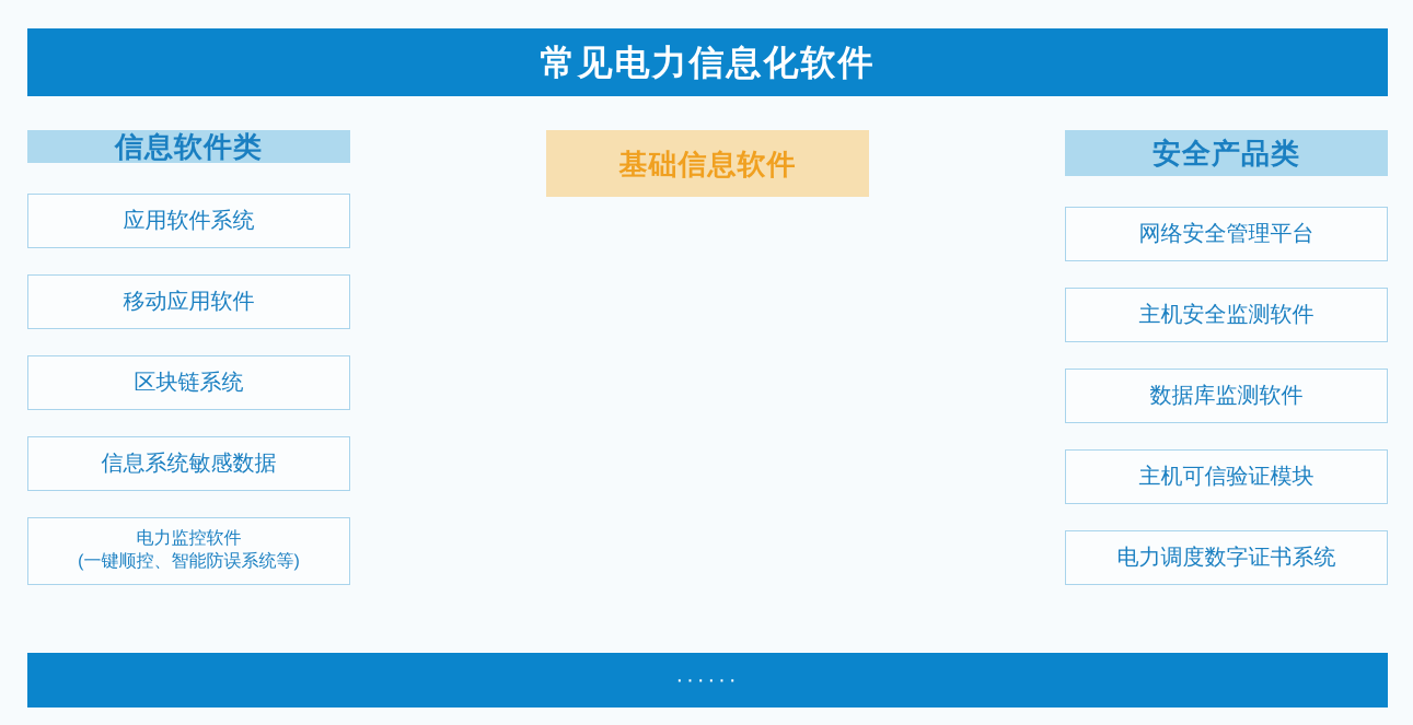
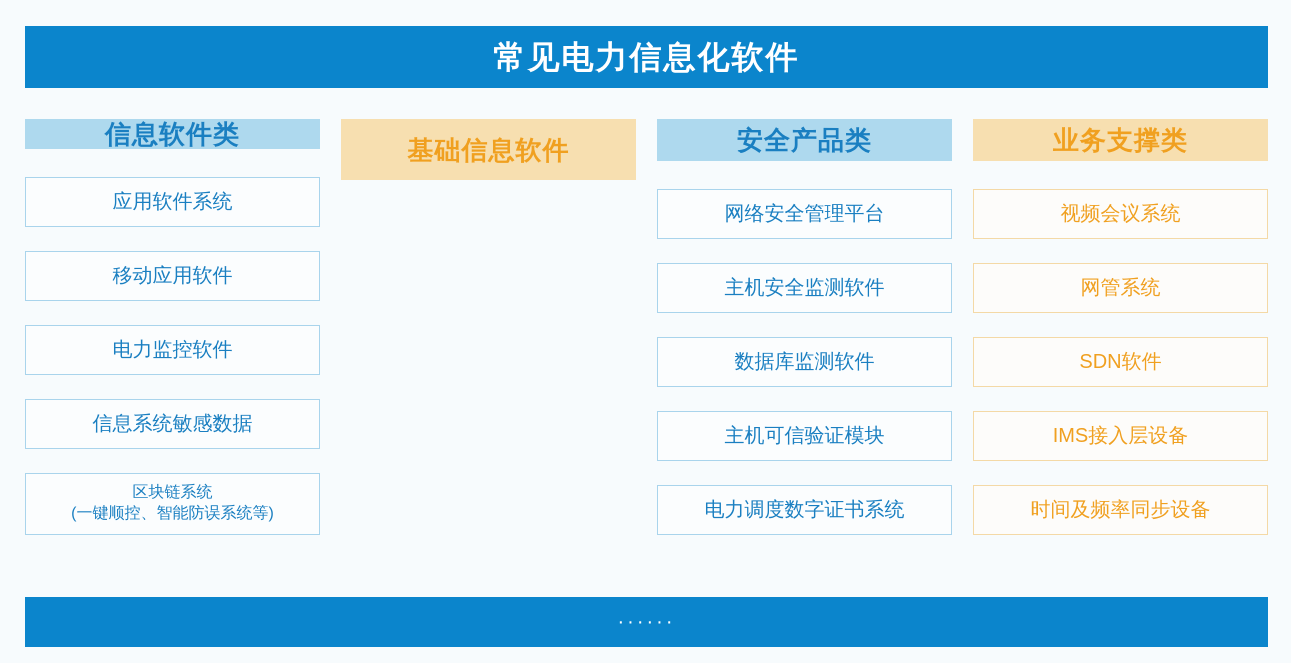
  常见电力信息化软件
  信息软件类
  应用软件系统
  移动应用软件
- 区块链系统
+ 电力监控软件
  信息系统敏感数据
- 电力监控软件
+ 区块链系统
  (一键顺控、智能防误系统等)
  基础信息软件
  安全产品类
  网络安全管理平台
  主机安全监测软件
  数据库监测软件
  主机可信验证模块
  电力调度数字证书系统
+ 业务支撑类
+ 视频会议系统
+ 网管系统
+ SDN软件
+ IMS接入层设备
+ 时间及频率同步设备
  ······
